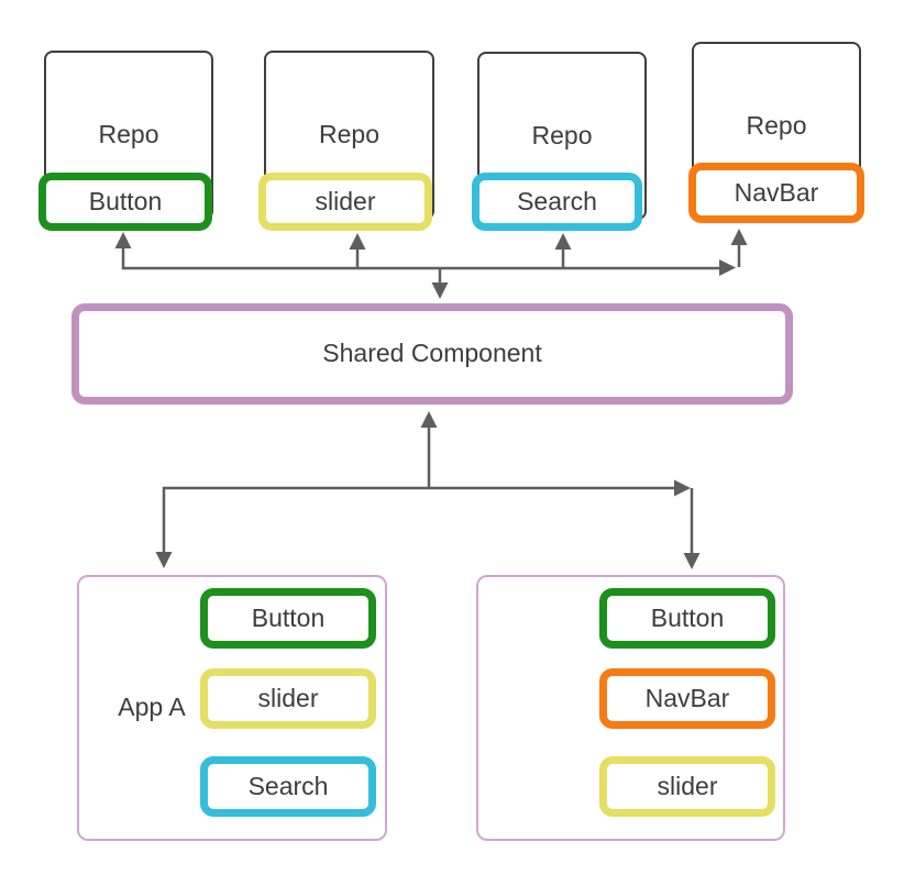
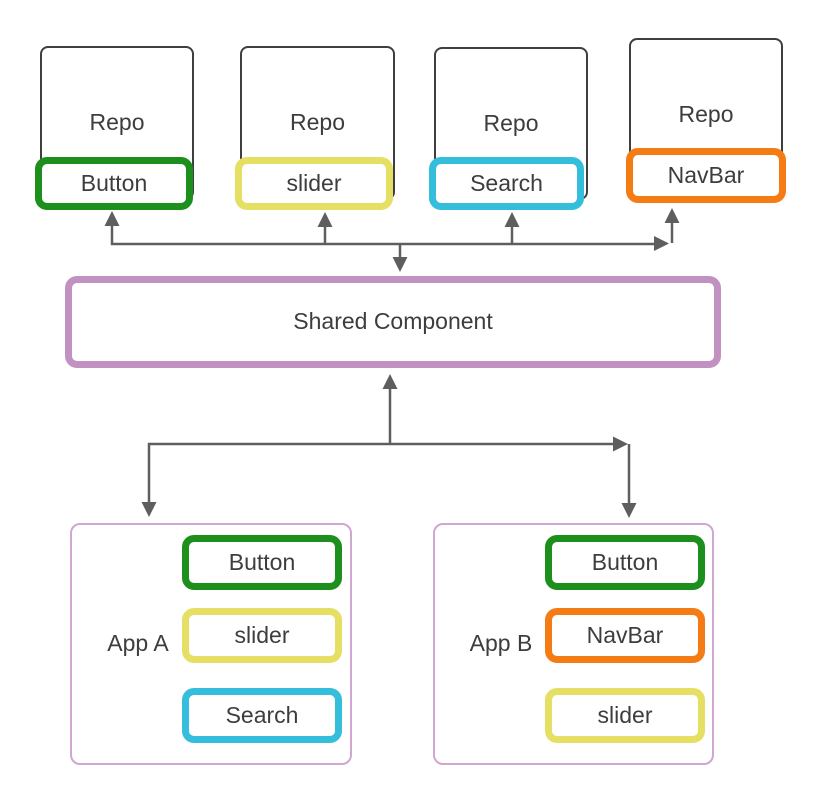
  Repo
  Repo
  Repo
  Repo
  Button
  slider
  Search
  NavBar
  Shared Component
  App A
  Button
  slider
  Search
+ App B
  Button
  NavBar
  slider
